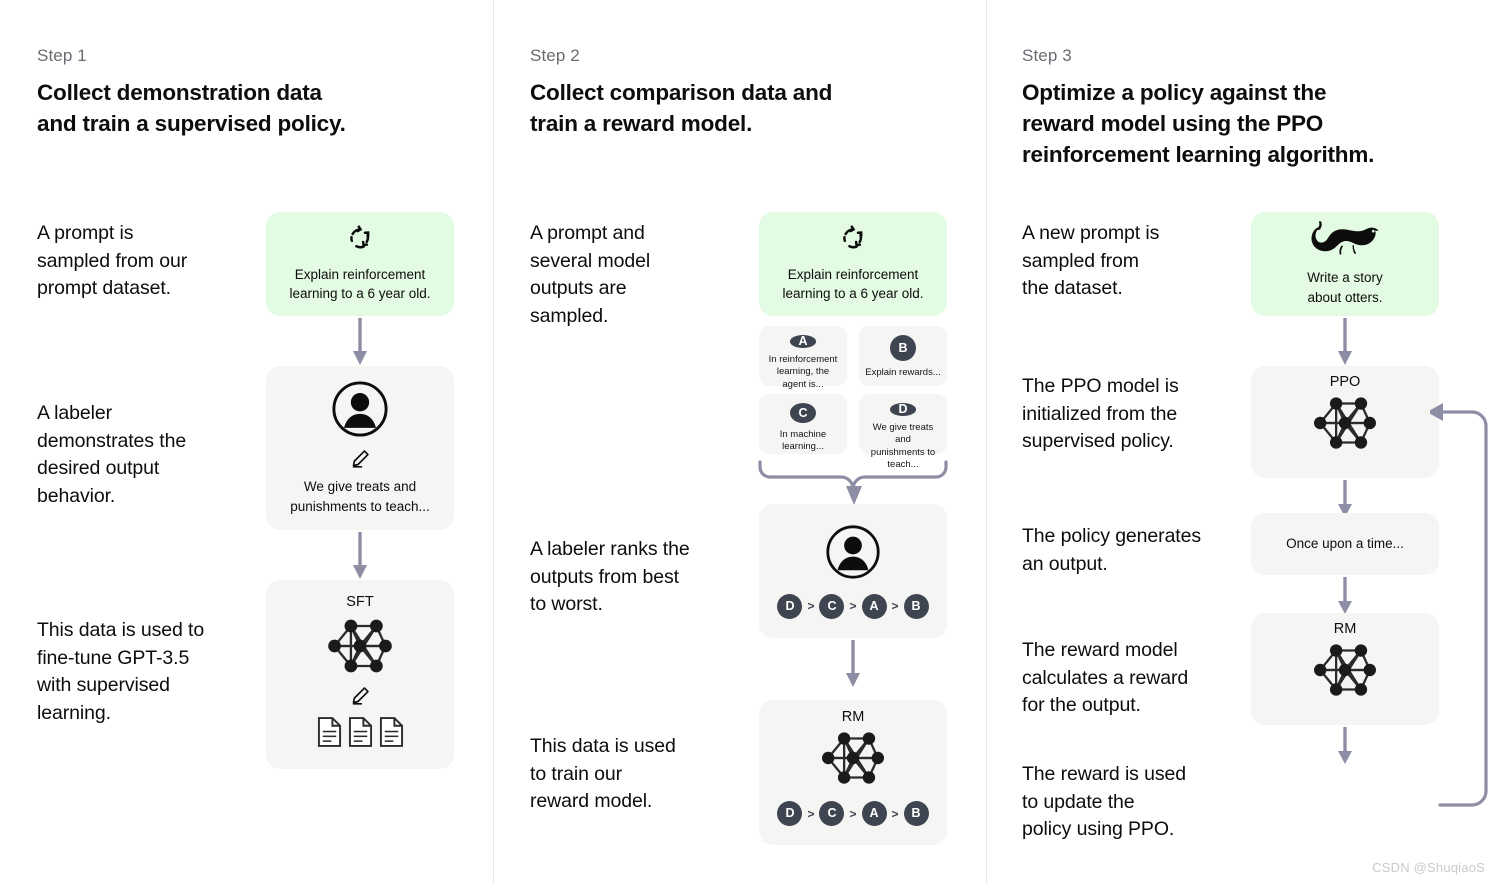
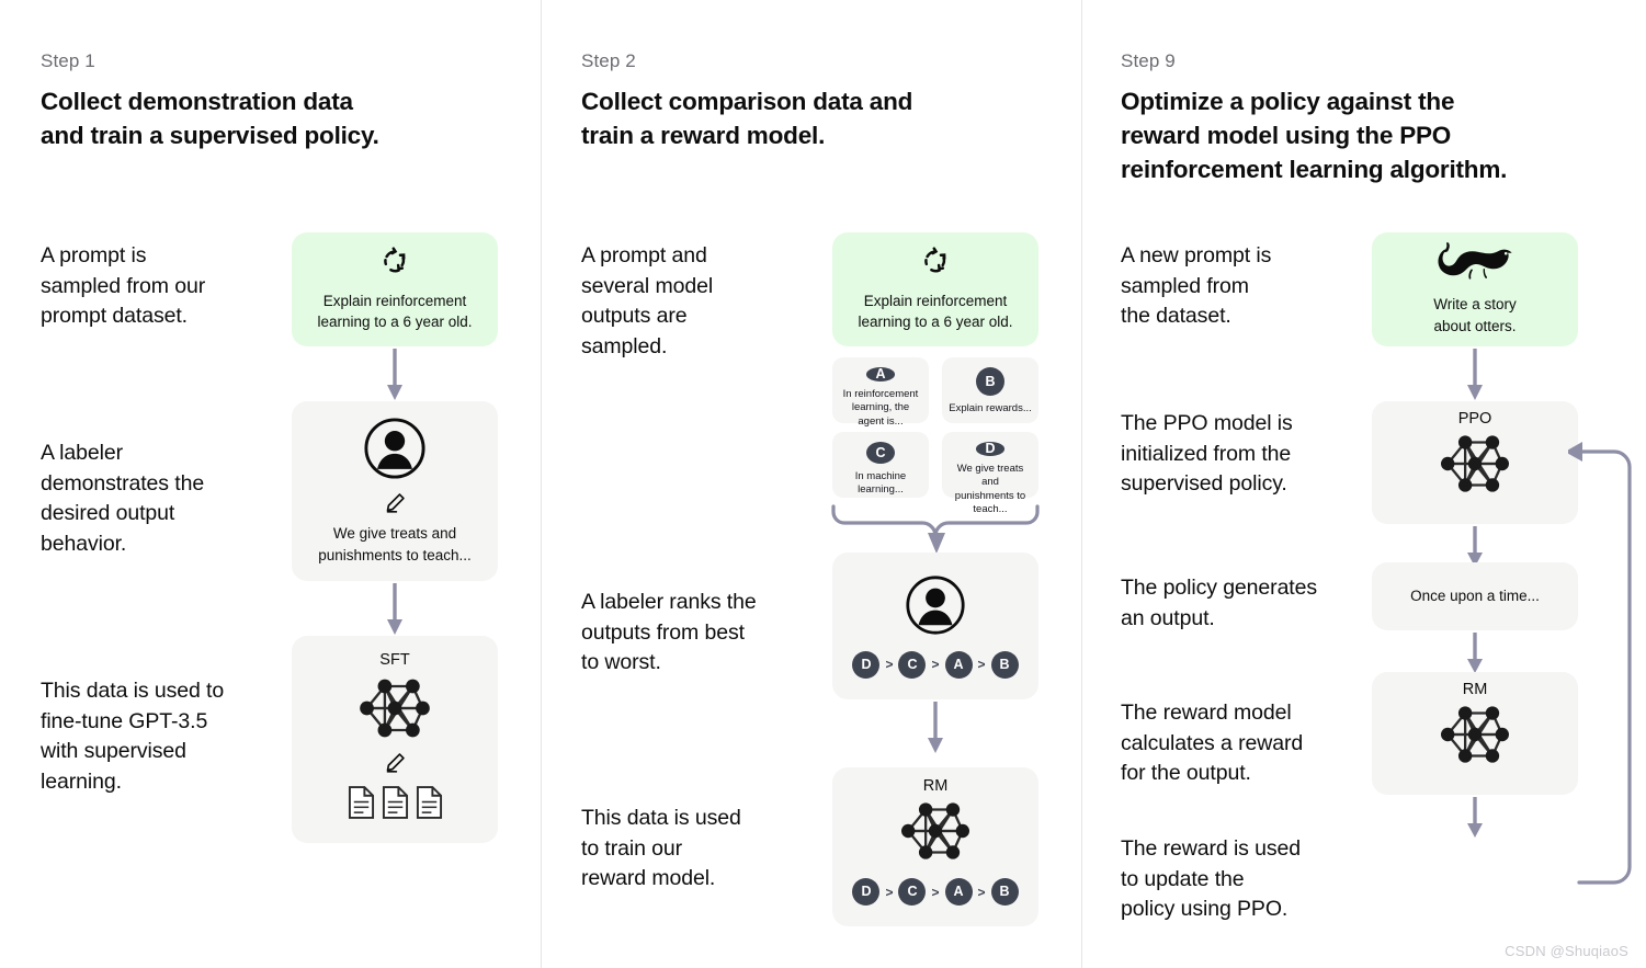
  Step 1
  Collect demonstration data
  and train a supervised policy.
  A prompt is
  sampled from our
  prompt dataset.
  A labeler
  demonstrates the
  desired output
  behavior.
  This data is used to
  fine-tune GPT-3.5
  with supervised
  learning.
  Explain reinforcement
  learning to a 6 year old.
  We give treats and
  punishments to teach...
  SFT
  Step 2
  Collect comparison data and
  train a reward model.
  A prompt and
  several model
  outputs are
  sampled.
  A labeler ranks the
  outputs from best
  to worst.
  This data is used
  to train our
  reward model.
  Explain reinforcement
  learning to a 6 year old.
  A
  In reinforcement
  learning, the
  agent is...
  B
  Explain rewards...
  C
  In machine
  learning...
  D
  We give treats and
  punishments to
  teach...
  D
  >
  C
  >
  A
  >
  B
  RM
  D
  >
  C
  >
  A
  >
  B
- Step 3
+ Step 9
  Optimize a policy against the
  reward model using the PPO
  reinforcement learning algorithm.
  A new prompt is
  sampled from
  the dataset.
  The PPO model is
  initialized from the
  supervised policy.
  The policy generates
  an output.
  The reward model
  calculates a reward
  for the output.
  The reward is used
  to update the
  policy using PPO.
  Write a story
  about otters.
  PPO
  Once upon a time...
  RM
  CSDN @ShuqiaoS
